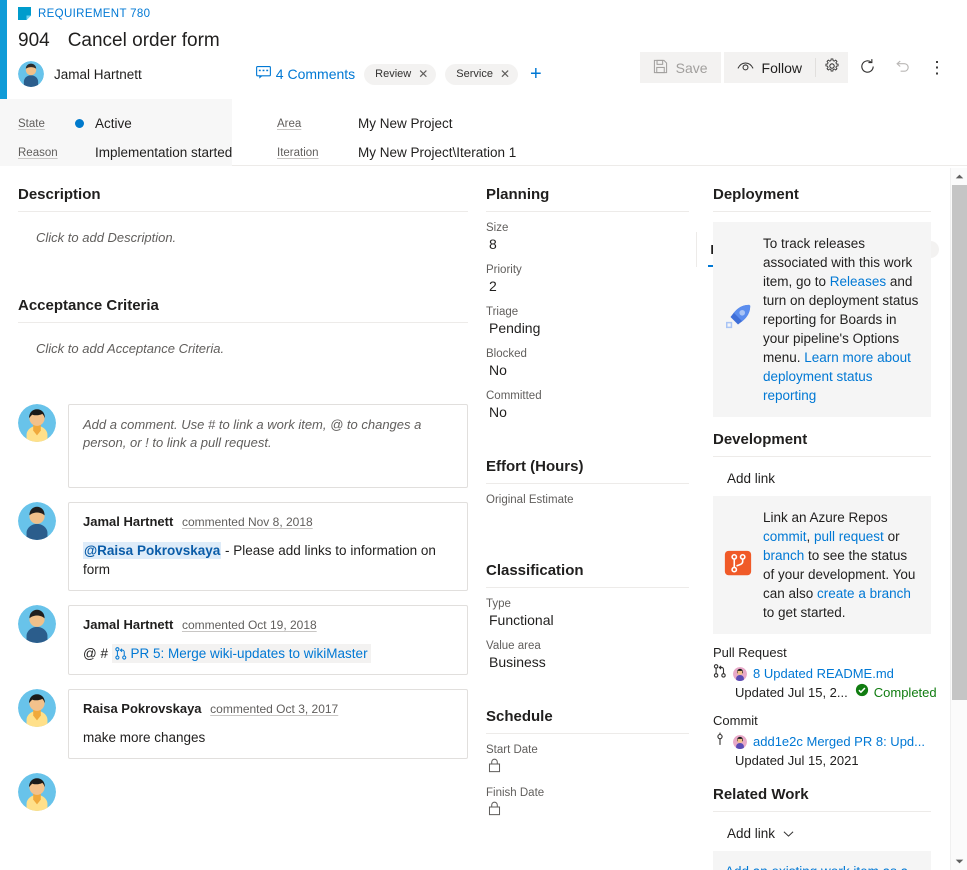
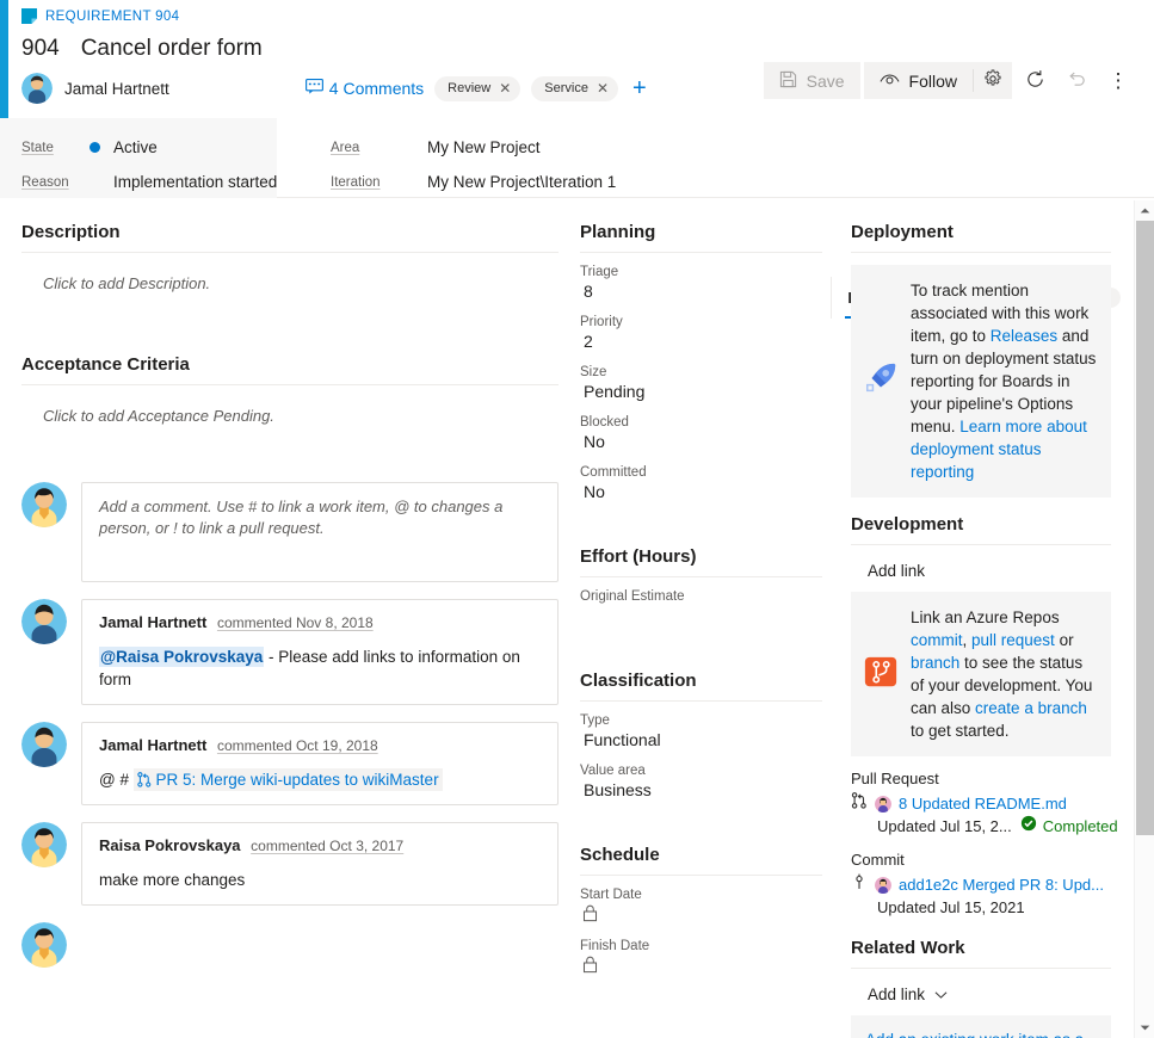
- REQUIREMENT 780
+ REQUIREMENT 904
  904
  Cancel order form
  Jamal Hartnett
  4 Comments
  Review
  ✕
  Service
  ✕
  +
  Save
  Follow
  ⋮
  State
  Active
  Reason
  Implementation started
  Area
  My New Project
  Iteration
  My New Project\Iteration 1
  Description
  Click to add Description.
  Acceptance Criteria
- Click to add Acceptance Criteria.
+ Click to add Acceptance Pending.
  Add a comment. Use # to link a work item, @ to changes a person, or ! to link a pull request.
  Jamal Hartnett commented Nov 8, 2018
  @Raisa Pokrovskaya - Please add links to information on form
  Jamal Hartnett commented Oct 19, 2018
  @ # PR 5: Merge wiki-updates to wikiMaster
  Raisa Pokrovskaya commented Oct 3, 2017
  make more changes
  Planning
- Size
+ Triage
  8
  Priority
  2
- Triage
+ Size
  Pending
  Blocked
  No
  Committed
  No
  Effort (Hours)
  Original Estimate
  Classification
  Type
  Functional
  Value area
  Business
  Schedule
  Start Date
  Finish Date
  Deployment
- To track releases associated with this work item, go to Releases and turn on deployment status reporting for Boards in your pipeline's Options menu. Learn more about deployment status reporting
+ To track mention associated with this work item, go to Releases and turn on deployment status reporting for Boards in your pipeline's Options menu. Learn more about deployment status reporting
  Development
  Add link
  Link an Azure Repos commit, pull request or branch to see the status of your development. You can also create a branch to get started.
  Pull Request
  8 Updated README.md
  Updated Jul 15, 2...
  Completed
  Commit
  add1e2c Merged PR 8: Upd...
  Updated Jul 15, 2021
  Related Work
  Add link
